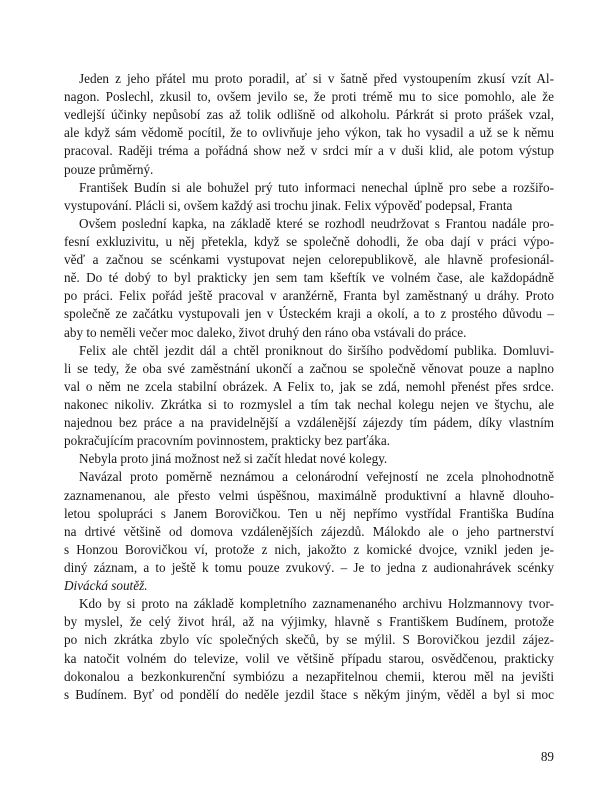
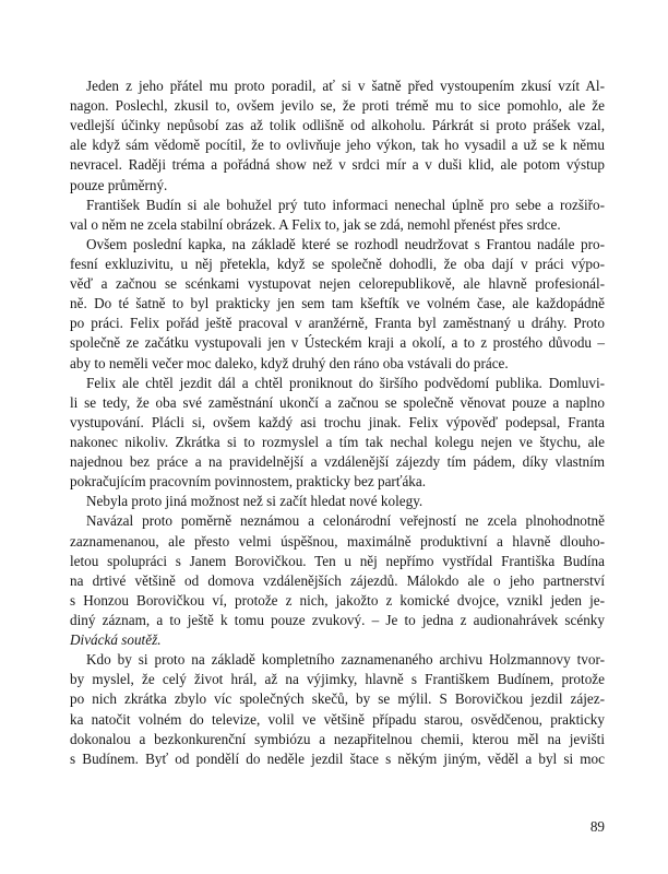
  Jeden z jeho přátel mu proto poradil, ať si v šatně před vystoupením zkusí vzít Al-
  nagon. Poslechl, zkusil to, ovšem jevilo se, že proti trémě mu to sice pomohlo, ale že
  vedlejší účinky nepůsobí zas až tolik odlišně od alkoholu. Párkrát si proto prášek vzal,
  ale když sám vědomě pocítil, že to ovlivňuje jeho výkon, tak ho vysadil a už se k němu
- pracoval. Raději tréma a pořádná show než v srdci mír a v duši klid, ale potom výstup
+ nevracel. Raději tréma a pořádná show než v srdci mír a v duši klid, ale potom výstup
  pouze průměrný.
  František Budín si ale bohužel prý tuto informaci nenechal úplně pro sebe a rozšiřo-
- vystupování. Plácli si, ovšem každý asi trochu jinak. Felix výpověď podepsal, Franta
+ val o něm ne zcela stabilní obrázek. A Felix to, jak se zdá, nemohl přenést přes srdce.
  Ovšem poslední kapka, na základě které se rozhodl neudržovat s Frantou nadále pro-
  fesní exkluzivitu, u něj přetekla, když se společně dohodli, že oba dají v práci výpo-
  věď a začnou se scénkami vystupovat nejen celorepublikově, ale hlavně profesionál-
- ně. Do té dobý to byl prakticky jen sem tam kšeftík ve volném čase, ale každopádně
+ ně. Do té šatně to byl prakticky jen sem tam kšeftík ve volném čase, ale každopádně
  po práci. Felix pořád ještě pracoval v aranžérně, Franta byl zaměstnaný u dráhy. Proto
  společně ze začátku vystupovali jen v Ústeckém kraji a okolí, a to z prostého důvodu –
- aby to neměli večer moc daleko, život druhý den ráno oba vstávali do práce.
+ aby to neměli večer moc daleko, když druhý den ráno oba vstávali do práce.
  Felix ale chtěl jezdit dál a chtěl proniknout do širšího podvědomí publika. Domluvi-
  li se tedy, že oba své zaměstnání ukončí a začnou se společně věnovat pouze a naplno
- val o něm ne zcela stabilní obrázek. A Felix to, jak se zdá, nemohl přenést přes srdce.
+ vystupování. Plácli si, ovšem každý asi trochu jinak. Felix výpověď podepsal, Franta
  nakonec nikoliv. Zkrátka si to rozmyslel a tím tak nechal kolegu nejen ve štychu, ale
  najednou bez práce a na pravidelnější a vzdálenější zájezdy tím pádem, díky vlastním
  pokračujícím pracovním povinnostem, prakticky bez parťáka.
  Nebyla proto jiná možnost než si začít hledat nové kolegy.
  Navázal proto poměrně neznámou a celonárodní veřejností ne zcela plnohodnotně
  zaznamenanou, ale přesto velmi úspěšnou, maximálně produktivní a hlavně dlouho-
  letou spolupráci s Janem Borovičkou. Ten u něj nepřímo vystřídal Františka Budína
  na drtivé většině od domova vzdálenějších zájezdů. Málokdo ale o jeho partnerství
  s Honzou Borovičkou ví, protože z nich, jakožto z komické dvojce, vznikl jeden je-
  diný záznam, a to ještě k tomu pouze zvukový. – Je to jedna z audionahrávek scénky
  Divácká soutěž.
  Kdo by si proto na základě kompletního zaznamenaného archivu Holzmannovy tvor-
  by myslel, že celý život hrál, až na výjimky, hlavně s Františkem Budínem, protože
  po nich zkrátka zbylo víc společných skečů, by se mýlil. S Borovičkou jezdil zájez-
  ka natočit volném do televize, volil ve většině případu starou, osvědčenou, prakticky
  dokonalou a bezkonkurenční symbiózu a nezapřitelnou chemii, kterou měl na jevišti
  s Budínem. Byť od pondělí do neděle jezdil štace s někým jiným, věděl a byl si moc
  89
